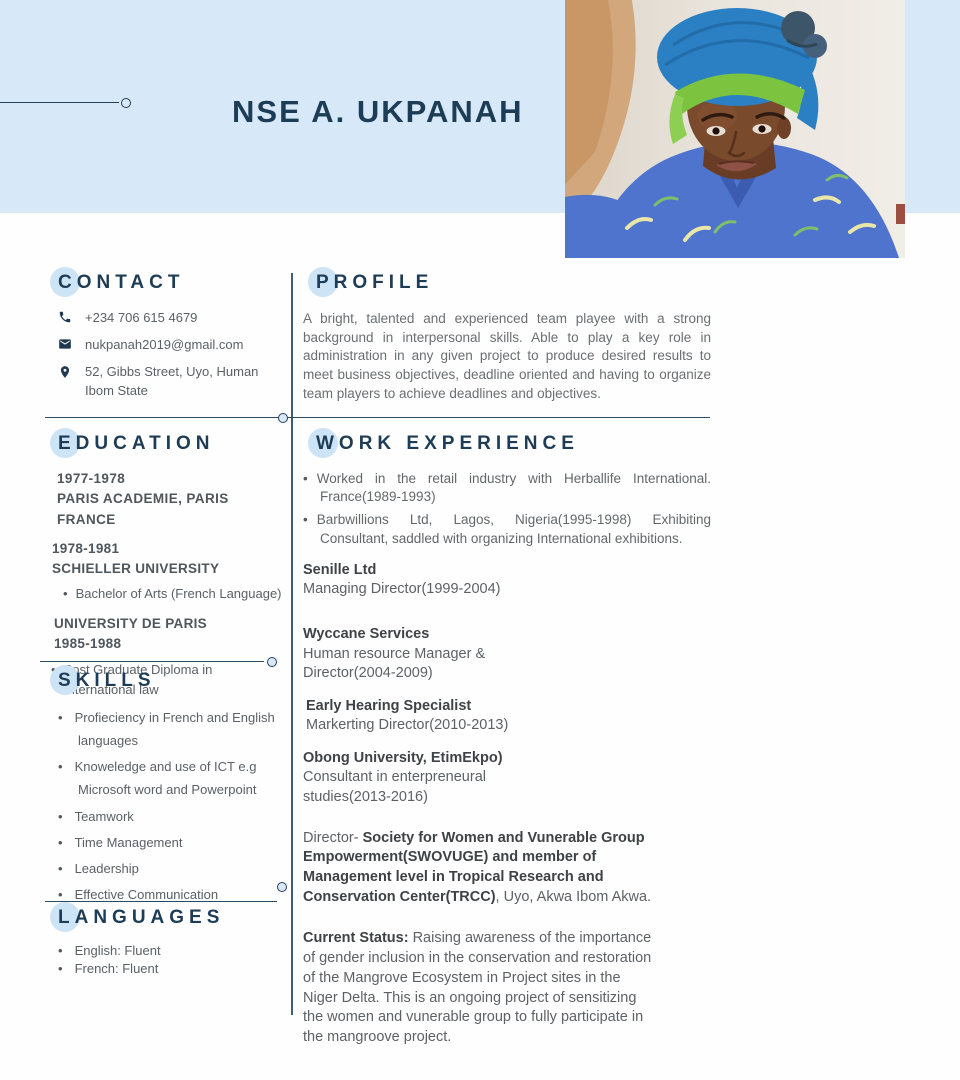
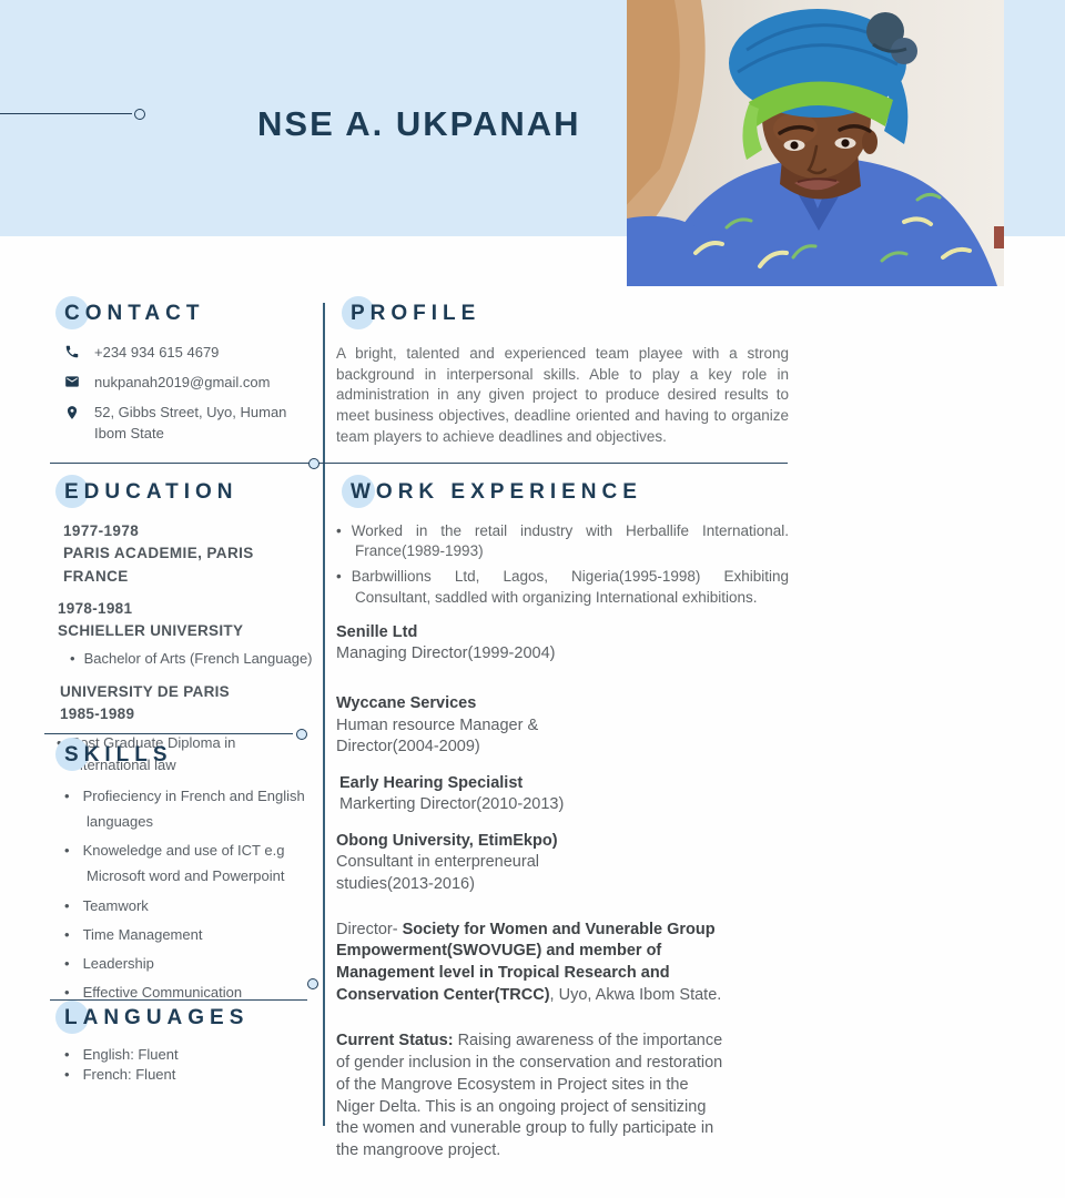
  NSE A. UKPANAH
  CONTACT
- +234 706 615 4679
+ +234 934 615 4679
  nukpanah2019@gmail.com
  52, Gibbs Street, Uyo, Human Ibom State
  PROFILE
  A bright, talented and experienced team playee with a strong background in interpersonal skills. Able to play a key role in administration in any given project to produce desired results to meet business objectives, deadline oriented and having to organize team players to achieve deadlines and objectives.
  EDUCATION
  1977-1978
  PARIS ACADEMIE, PARIS FRANCE
  1978-1981
  SCHIELLER UNIVERSITY
  Bachelor of Arts (French Language)
  UNIVERSITY DE PARIS
- 1985-1988
+ 1985-1989
  st Graduate Diploma in ternational law
  SKILLS
  Profieciency in French and English languages
  Knoweledge and use of ICT e.g Microsoft word and Powerpoint
  Teamwork
  Time Management
  Leadership
  Effective Communication
  LANGUAGES
  English: Fluent
  French: Fluent
  WORK EXPERIENCE
  Worked in the retail industry with Herballife International. France(1989-1993)
  Barbwillions Ltd, Lagos, Nigeria(1995-1998) Exhibiting Consultant, saddled with organizing International exhibitions.
  Senille Ltd
  Managing Director(1999-2004)
  Wyccane Services
  Human resource Manager &
  Director(2004-2009)
  Early Hearing Specialist
  Markerting Director(2010-2013)
  Obong University, EtimEkpo)
  Consultant in enterpreneural
  studies(2013-2016)
- Director- Society for Women and Vunerable Group Empowerment(SWOVUGE) and member of Management level in Tropical Research and Conservation Center(TRCC), Uyo, Akwa Ibom Akwa.
+ Director- Society for Women and Vunerable Group Empowerment(SWOVUGE) and member of Management level in Tropical Research and Conservation Center(TRCC), Uyo, Akwa Ibom State.
  Current Status: Raising awareness of the importance of gender inclusion in the conservation and restoration of the Mangrove Ecosystem in Project sites in the Niger Delta. This is an ongoing project of sensitizing the women and vunerable group to fully participate in the mangroove project.
